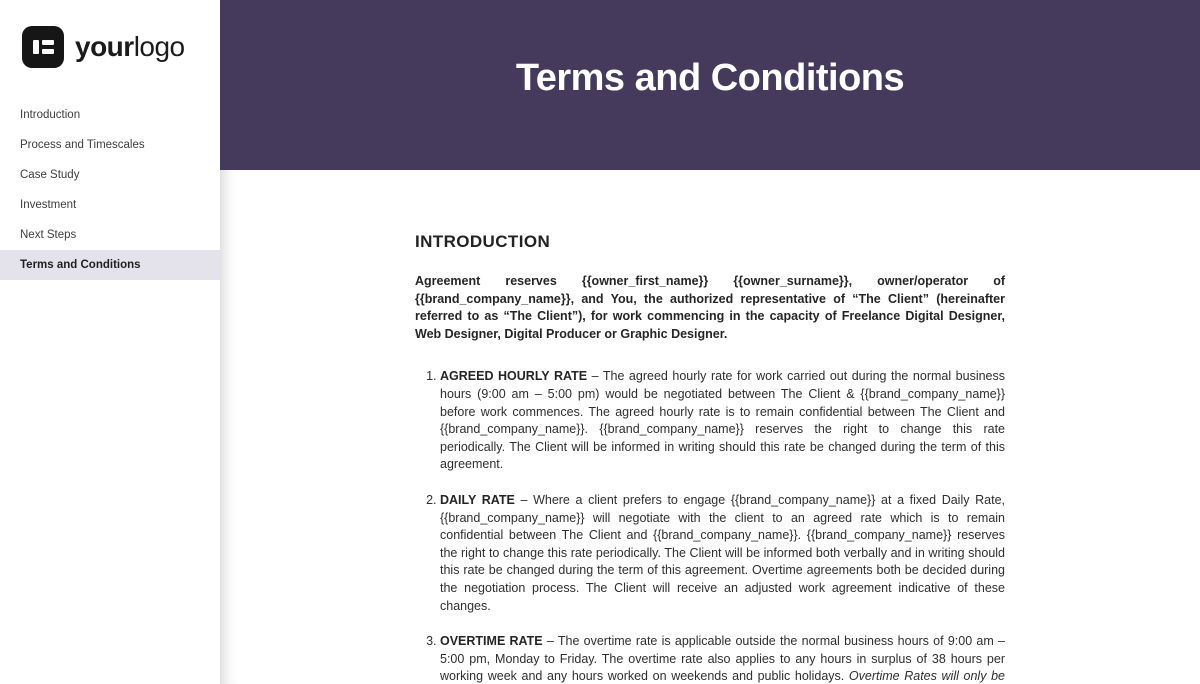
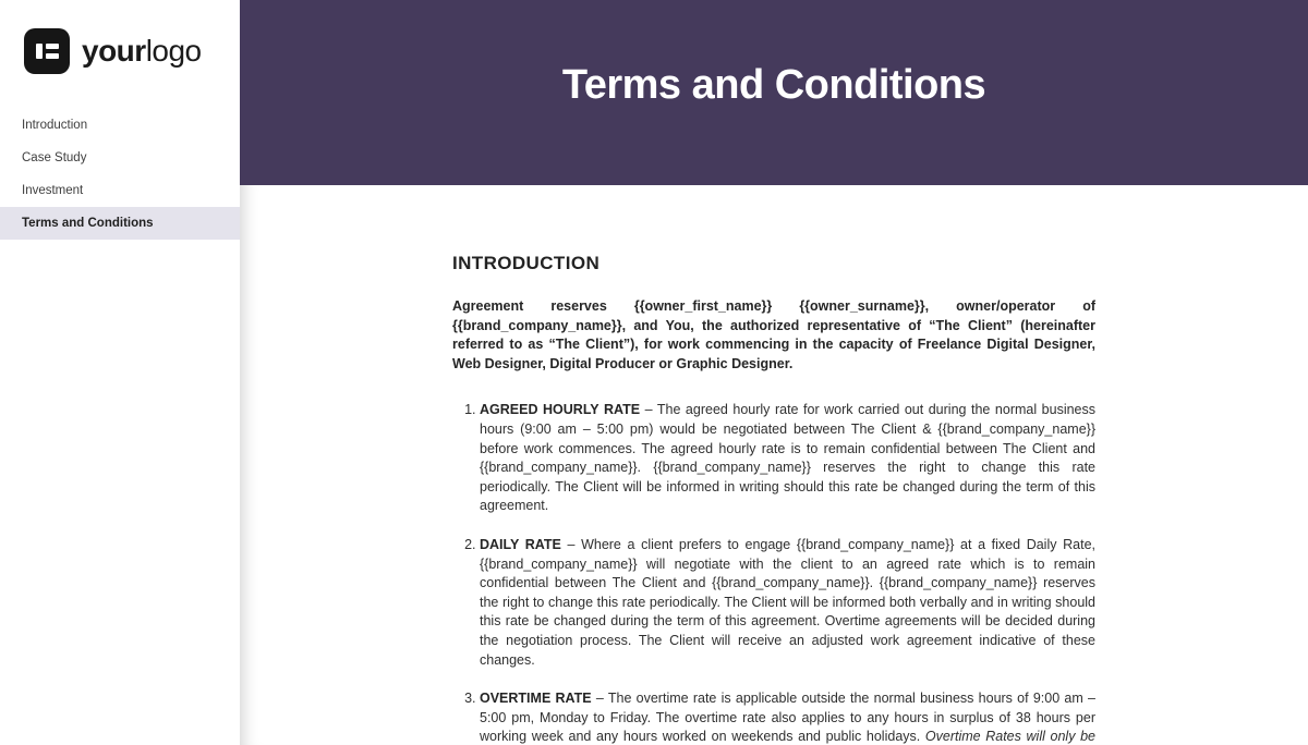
  yourlogo
  Introduction
- Process and Timescales
  Case Study
  Investment
- Next Steps
  Terms and Conditions
  Terms and Conditions
  INTRODUCTION
  Agreement reserves {{owner_first_name}} {{owner_surname}}, owner/operator of {{brand_company_name}}, and You, the authorized representative of “The Client” (hereinafter referred to as “The Client”), for work commencing in the capacity of Freelance Digital Designer, Web Designer, Digital Producer or Graphic Designer.
  AGREED HOURLY RATE – The agreed hourly rate for work carried out during the normal business hours (9:00 am – 5:00 pm) would be negotiated between The Client & {{brand_company_name}} before work commences. The agreed hourly rate is to remain confidential between The Client and {{brand_company_name}}. {{brand_company_name}} reserves the right to change this rate periodically. The Client will be informed in writing should this rate be changed during the term of this agreement.
- DAILY RATE – Where a client prefers to engage {{brand_company_name}} at a fixed Daily Rate, {{brand_company_name}} will negotiate with the client to an agreed rate which is to remain confidential between The Client and {{brand_company_name}}. {{brand_company_name}} reserves the right to change this rate periodically. The Client will be informed both verbally and in writing should this rate be changed during the term of this agreement. Overtime agreements both be decided during the negotiation process. The Client will receive an adjusted work agreement indicative of these changes.
+ DAILY RATE – Where a client prefers to engage {{brand_company_name}} at a fixed Daily Rate, {{brand_company_name}} will negotiate with the client to an agreed rate which is to remain confidential between The Client and {{brand_company_name}}. {{brand_company_name}} reserves the right to change this rate periodically. The Client will be informed both verbally and in writing should this rate be changed during the term of this agreement. Overtime agreements will be decided during the negotiation process. The Client will receive an adjusted work agreement indicative of these changes.
  OVERTIME RATE – The overtime rate is applicable outside the normal business hours of 9:00 am – 5:00 pm, Monday to Friday. The overtime rate also applies to any hours in surplus of 38 hours per working week and any hours worked on weekends and public holidays. Overtime Rates will only be
